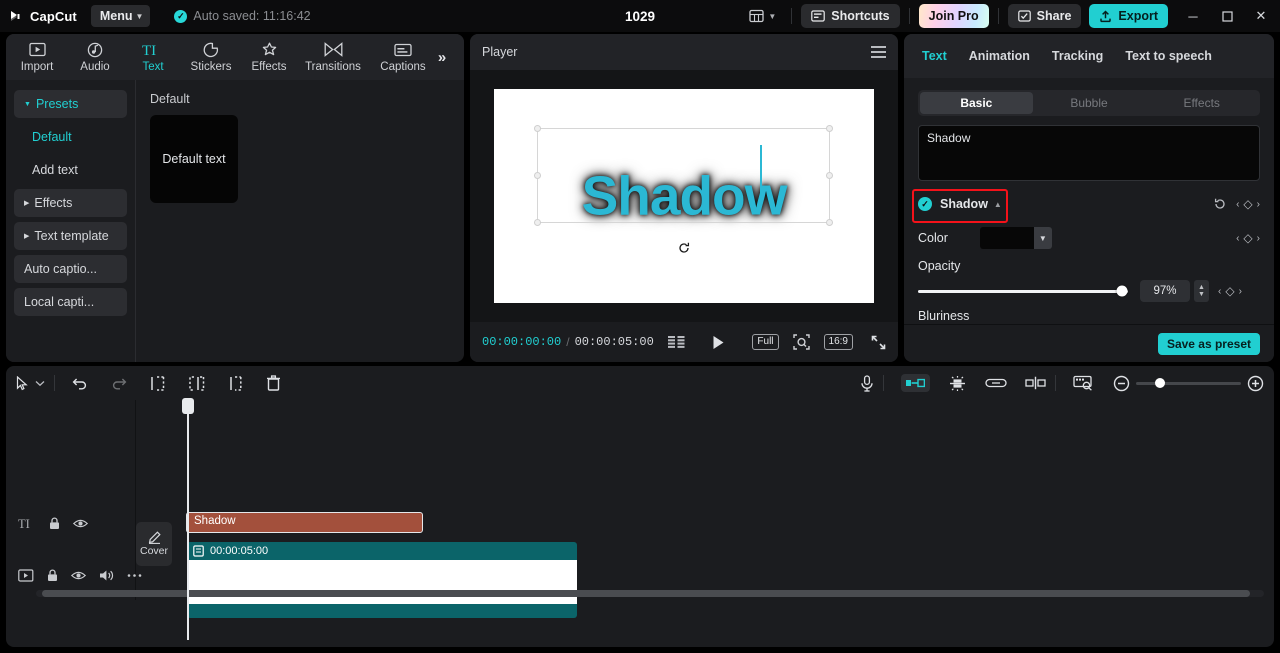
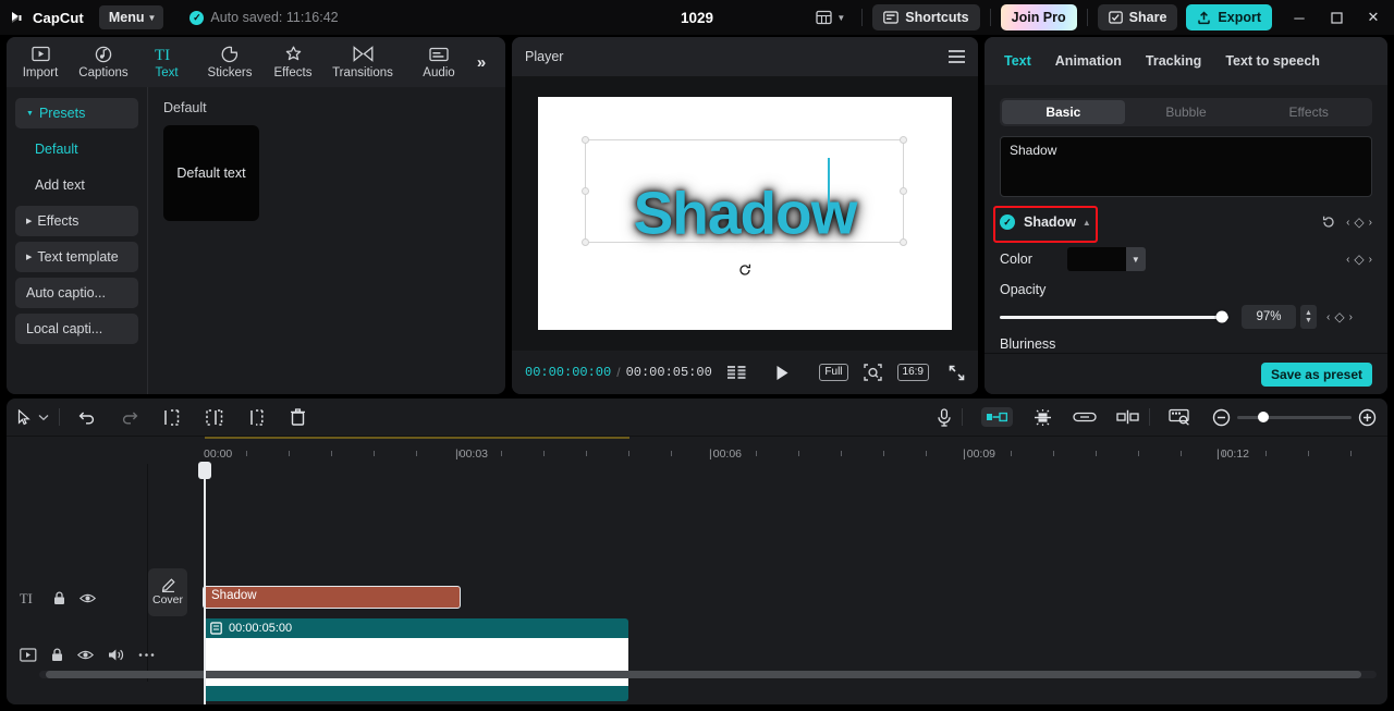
  CapCut
  Menu
  ▼
  ✓
  Auto saved: 11:16:42
  1029
  ▼
  Shortcuts
  Join Pro
  Share
  Export
  ─
  ✕
  Import
- Audio
+ Captions
  TI
  Text
  Stickers
  Effects
  Transitions
- Captions
+ Audio
  »
  Presets
  Default
  Add text
  Effects
  Text template
  Auto captio...
  Local capti...
  Default
  Default text
  Player
  Shadow
  00:00:00:00
  /
  00:00:05:00
  Full
  16:9
  Text
  Animation
  Tracking
  Text to speech
  Basic
  Bubble
  Effects
  Shadow
  ✓
  Shadow
  ▲
  ‹
  ◇
  ›
  Color
  ▼
  ‹
  ◇
  ›
  Opacity
  97%
  ‹
  ◇
  ›
  Bluriness
  Save as preset
+ 00:00
+ 00:03
+ 00:06
+ 00:09
+ 00:12
  TI
  Shadow
  00:00:05:00
  Cover
